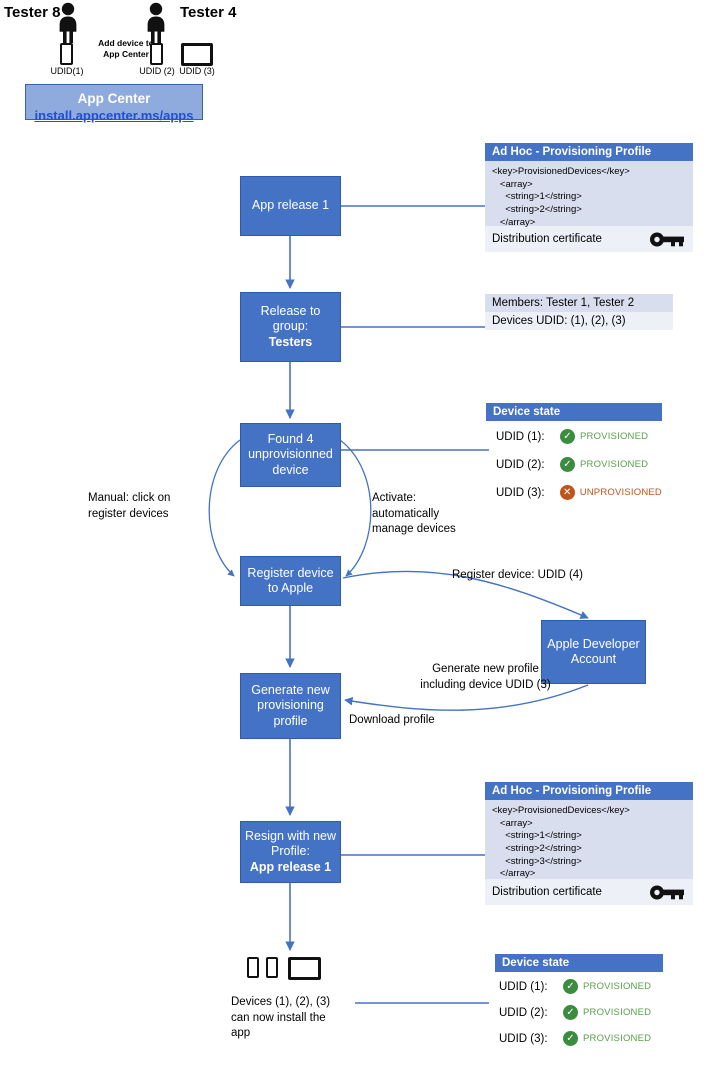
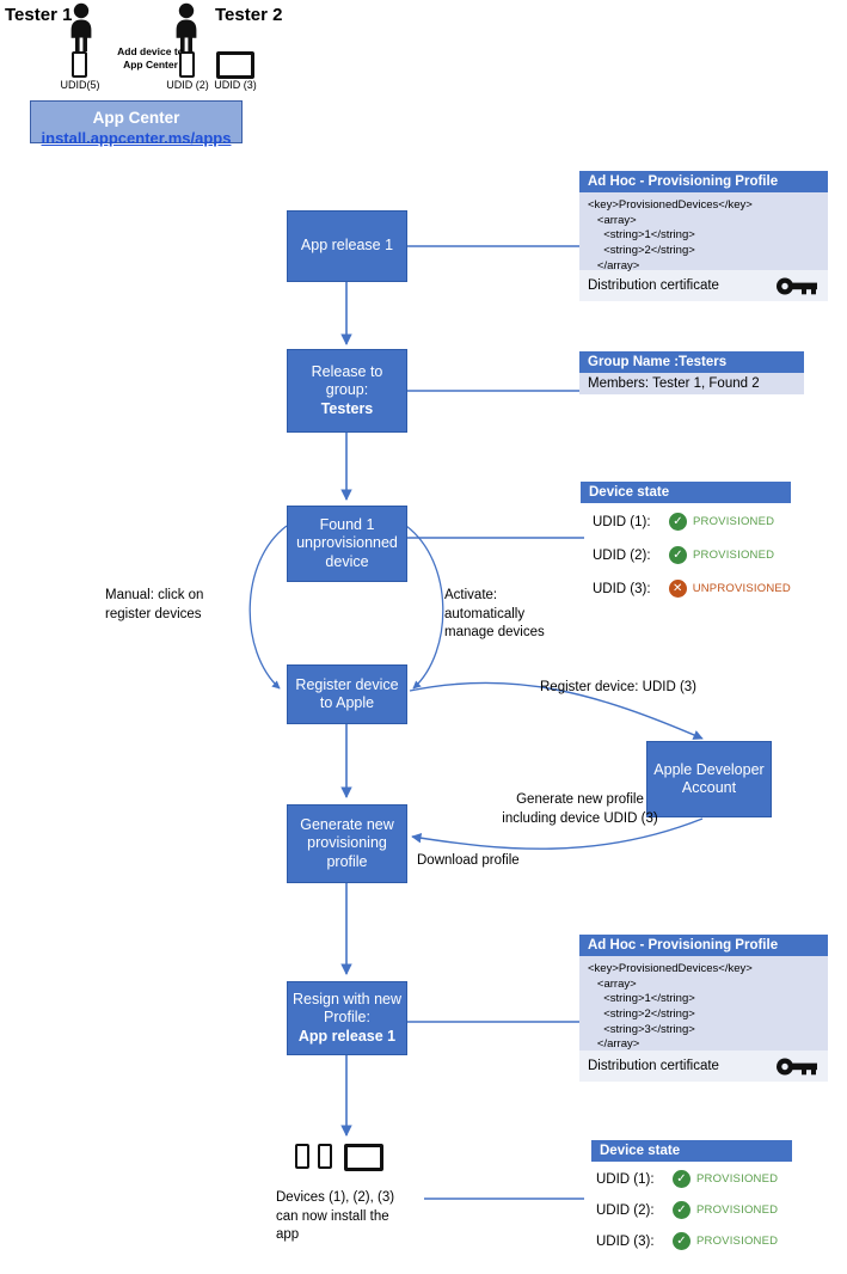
- Tester 8
+ Tester 1
- Tester 4
+ Tester 2
- UDID(1)
+ UDID(5)
  Add device t
  App Center
  UDID (2)
  UDID (3)
  App Center
  install.appcenter.ms/apps
  App release 1
  Release to
  group:
  Testers
- Found 4
+ Found 1
  unprovisionned
  device
  Register device
  to Apple
  Generate new
  provisioning
  profile
  Resign with new
  Profile:
  App release 1
  Apple Developer
  Account
  Manual: click on
  register devices
  Activate:
  automatically
  manage devices
- Register device: UDID (4)
+ Register device: UDID (3)
  Generate new profile
  including device UDID (3)
  Download profile
  Devices (1), (2), (3)
  can now install the
  app
  Ad Hoc - Provisioning Profile
  <key>ProvisionedDevices</key>
  <array>
  <string>1</string>
  <string>2</string>
  </array>
  Distribution certificate
+ Group Name :Testers
- Members: Tester 1, Tester 2
+ Members: Tester 1, Found 2
- Devices UDID: (1), (2), (3)
  Device state
  UDID (1):
  ✓
  PROVISIONED
  UDID (2):
  ✓
  PROVISIONED
  UDID (3):
  ✕
  UNPROVISIONED
  Ad Hoc - Provisioning Profile
  <key>ProvisionedDevices</key>
  <array>
  <string>1</string>
  <string>2</string>
  <string>3</string>
  </array>
  Distribution certificate
  Device state
  UDID (1):
  ✓
  PROVISIONED
  UDID (2):
  ✓
  PROVISIONED
  UDID (3):
  ✓
  PROVISIONED
